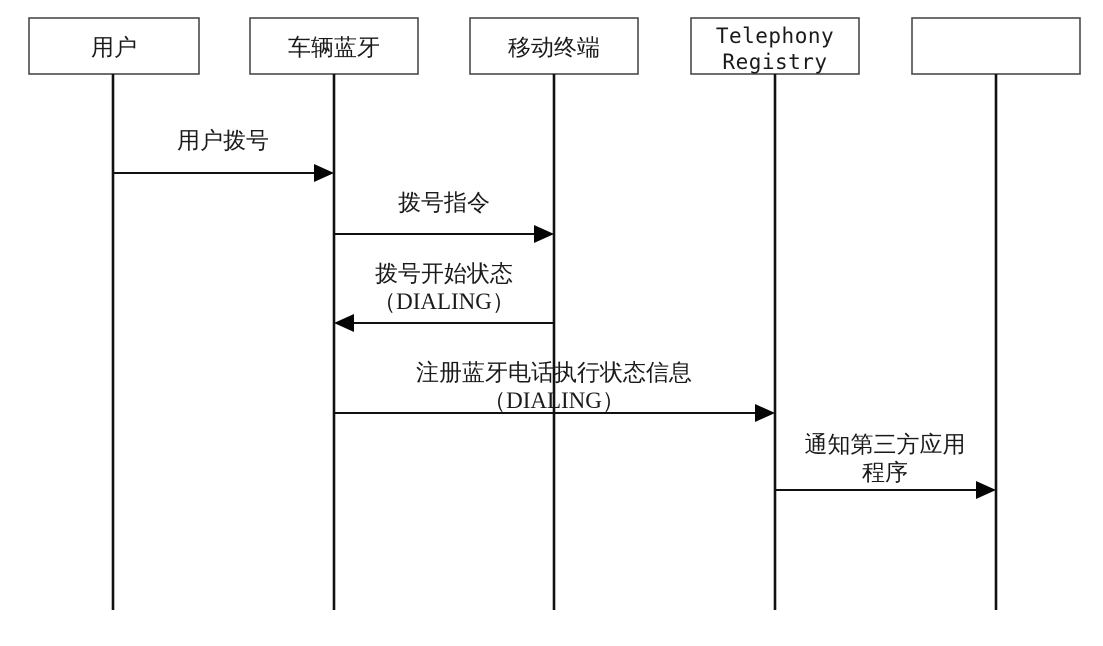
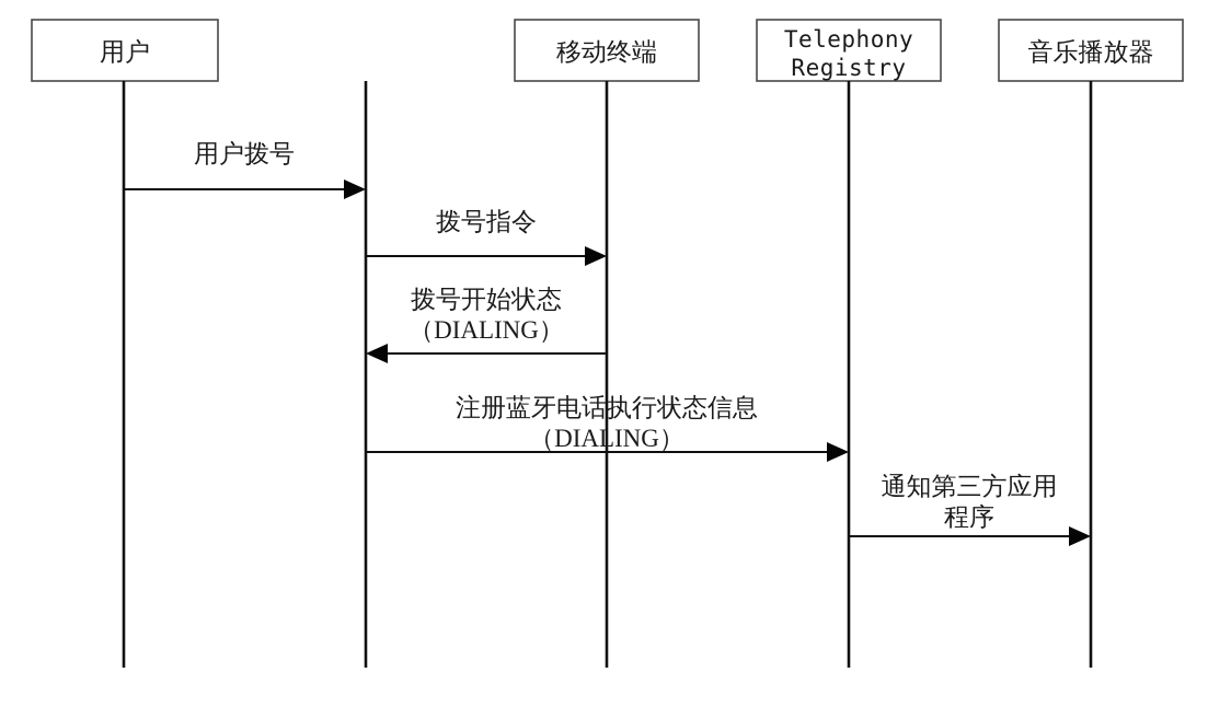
  用户
- 车辆蓝牙
  移动终端
  Telephony
  Registry
+ 音乐播放器
  用户拨号
  拨号指令
  拨号开始状态
  （DIALING）
  注册蓝牙电话执行状态信息
  （DIALING）
  通知第三方应用
  程序
